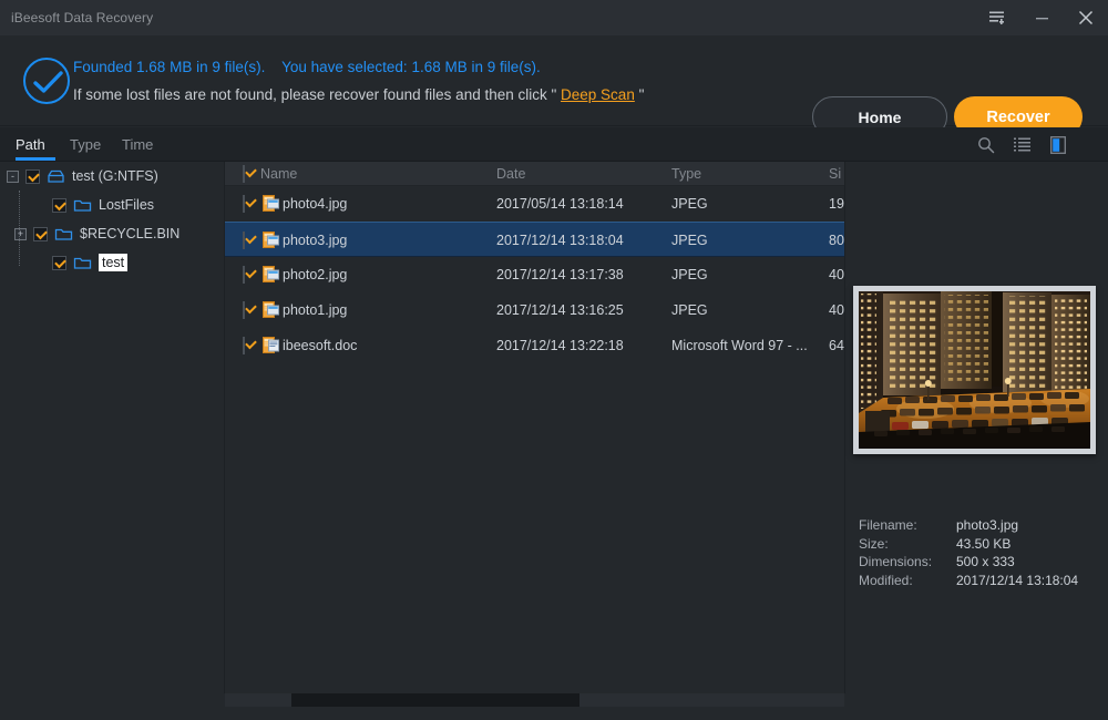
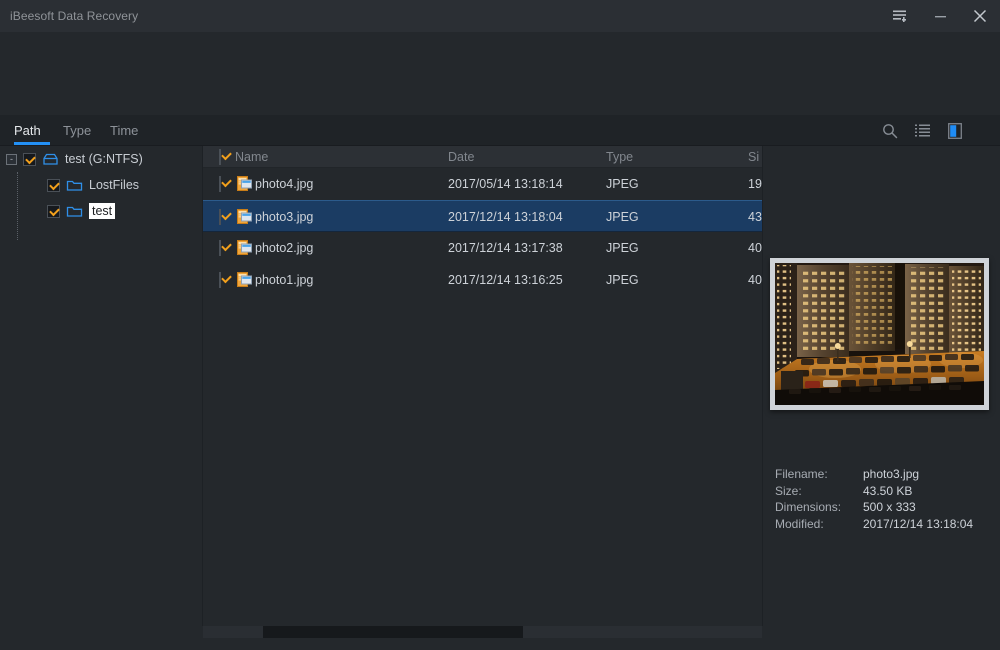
  iBeesoft Data Recovery
- Founded 1.68 MB in 9 file(s). You have selected: 1.68 MB in 9 file(s).
- If some lost files are not found, please recover found files and then click " Deep Scan "
- Home
- Recover
  Path
  Type
  Time
  -
  test (G:NTFS)
  LostFiles
- +
- $RECYCLE.BIN
  test
  Name
  Date
  Type
  Si
  photo4.jpg
  2017/05/14 13:18:14
  JPEG
  19
  photo3.jpg
  2017/12/14 13:18:04
  JPEG
- 80
+ 43
  photo2.jpg
  2017/12/14 13:17:38
  JPEG
  40
  photo1.jpg
  2017/12/14 13:16:25
  JPEG
  40
- ibeesoft.doc
- 2017/12/14 13:22:18
- Microsoft Word 97 - ...
- 64
  Filename:
  photo3.jpg
  Size:
  43.50 KB
  Dimensions:
  500 x 333
  Modified:
  2017/12/14 13:18:04
